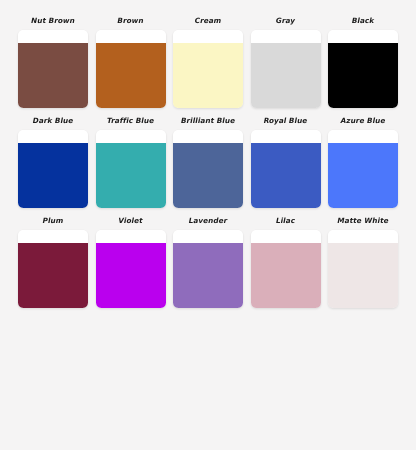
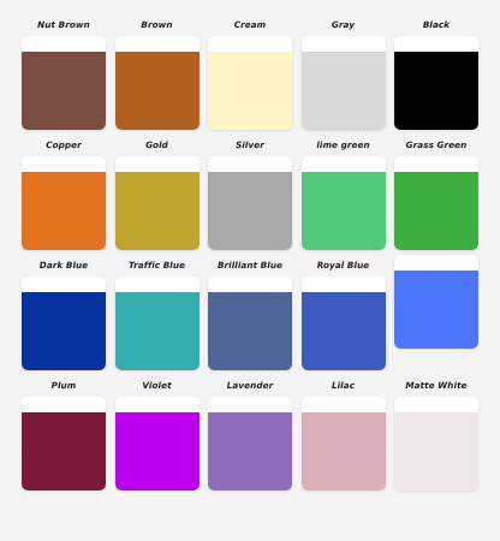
  Nut Brown
  Brown
  Cream
  Gray
  Black
+ Copper
+ Gold
+ Silver
+ lime green
+ Grass Green
  Dark Blue
  Traffic Blue
  Brilliant Blue
  Royal Blue
- Azure Blue
  Plum
  Violet
  Lavender
  Lilac
  Matte White
